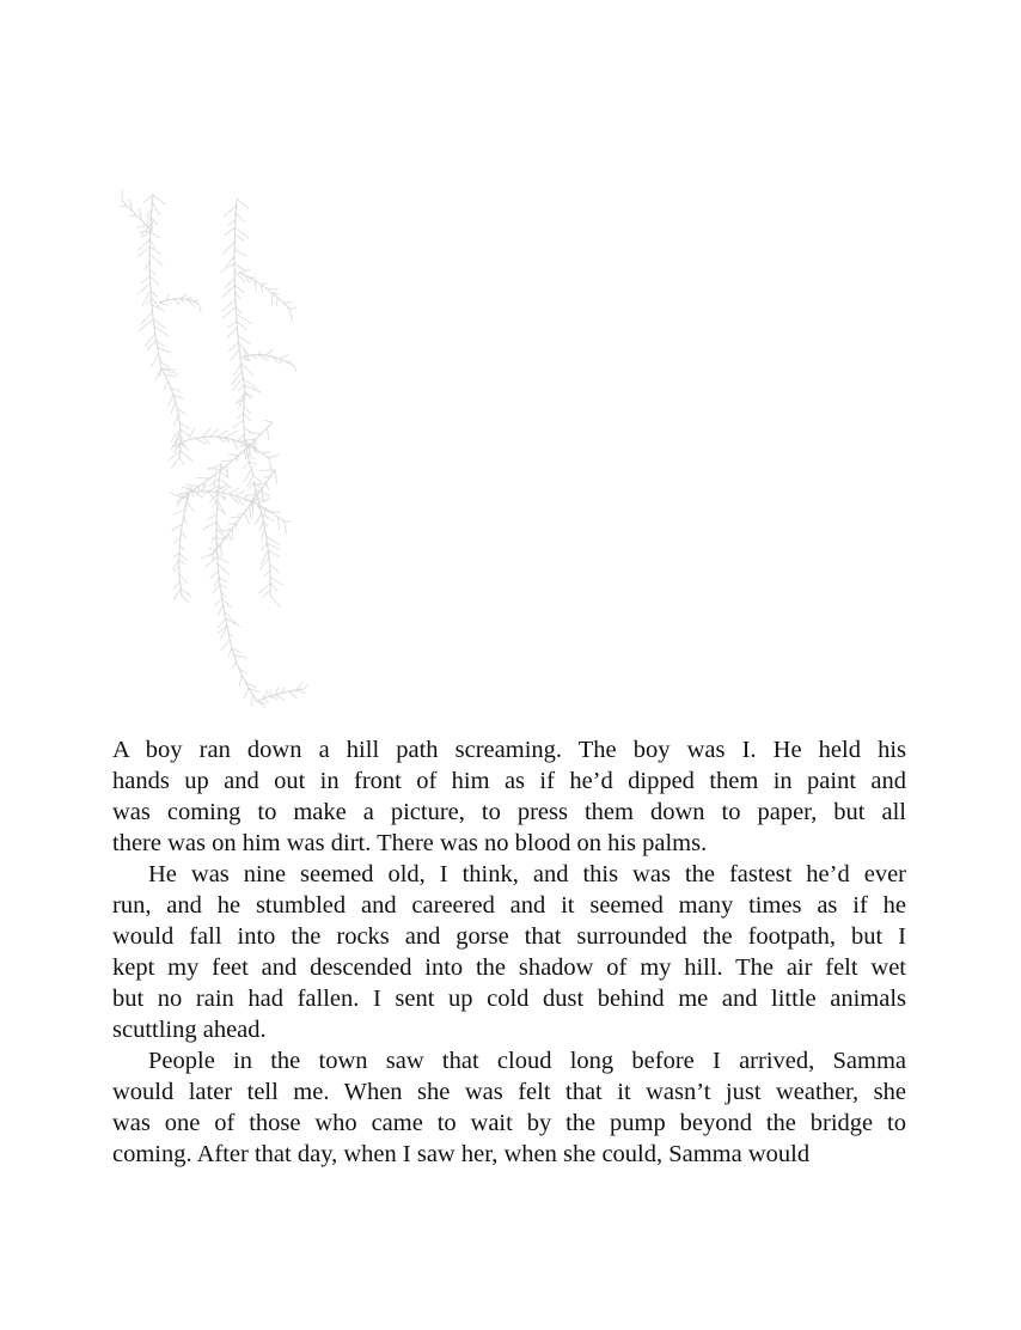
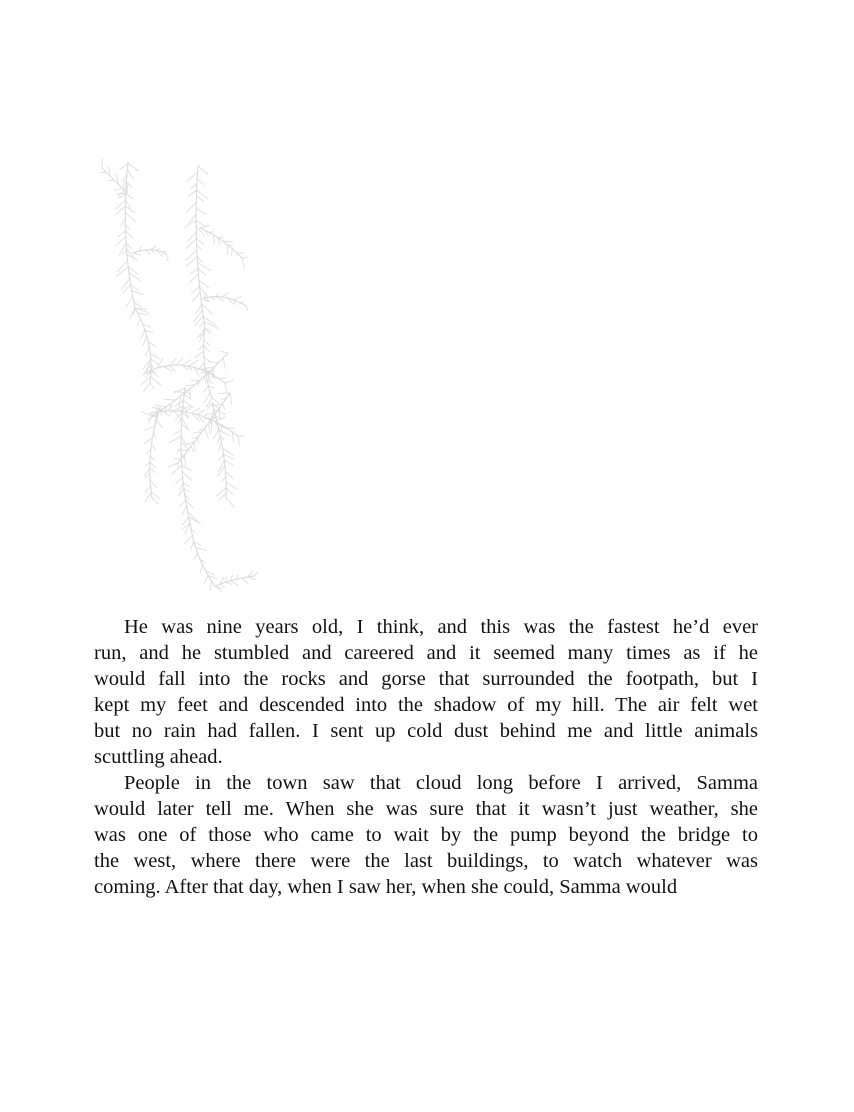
- A boy ran down a hill path screaming. The boy was I. He held his
- hands up and out in front of him as if he’d dipped them in paint and
- was coming to make a picture, to press them down to paper, but all
- there was on him was dirt. There was no blood on his palms.
- He was nine seemed old, I think, and this was the fastest he’d ever
+ He was nine years old, I think, and this was the fastest he’d ever
  run, and he stumbled and careered and it seemed many times as if he
  would fall into the rocks and gorse that surrounded the footpath, but I
  kept my feet and descended into the shadow of my hill. The air felt wet
  but no rain had fallen. I sent up cold dust behind me and little animals
  scuttling ahead.
  People in the town saw that cloud long before I arrived, Samma
- would later tell me. When she was felt that it wasn’t just weather, she
+ would later tell me. When she was sure that it wasn’t just weather, she
  was one of those who came to wait by the pump beyond the bridge to
+ the west, where there were the last buildings, to watch whatever was
  coming. After that day, when I saw her, when she could, Samma would
